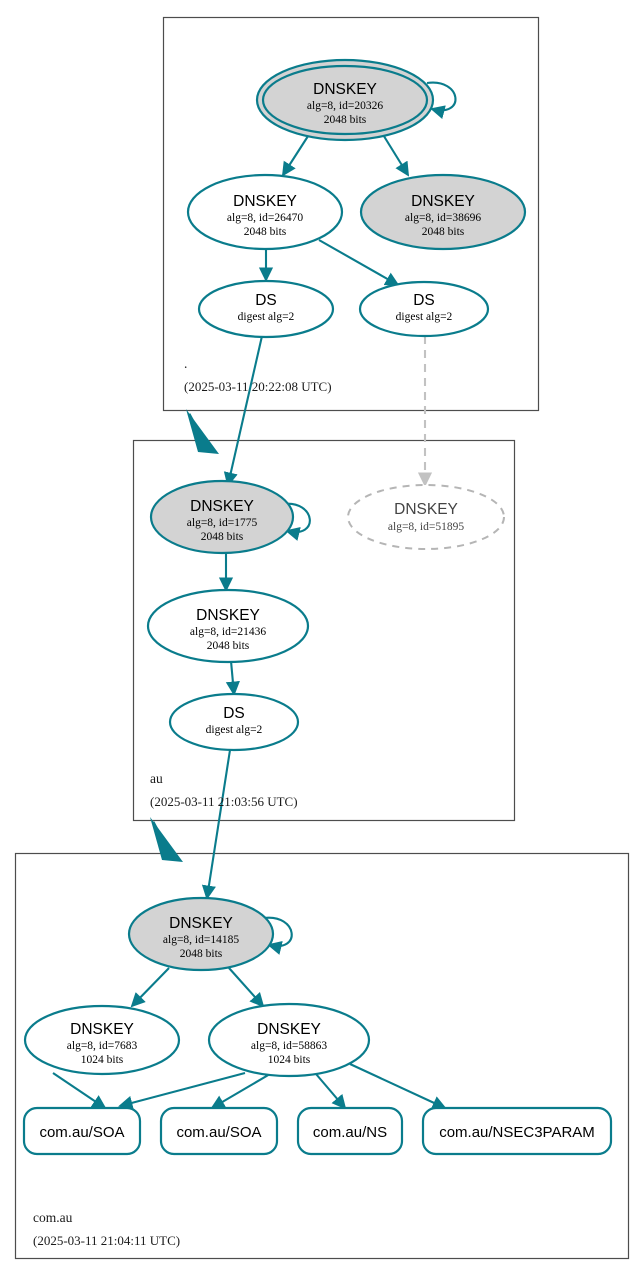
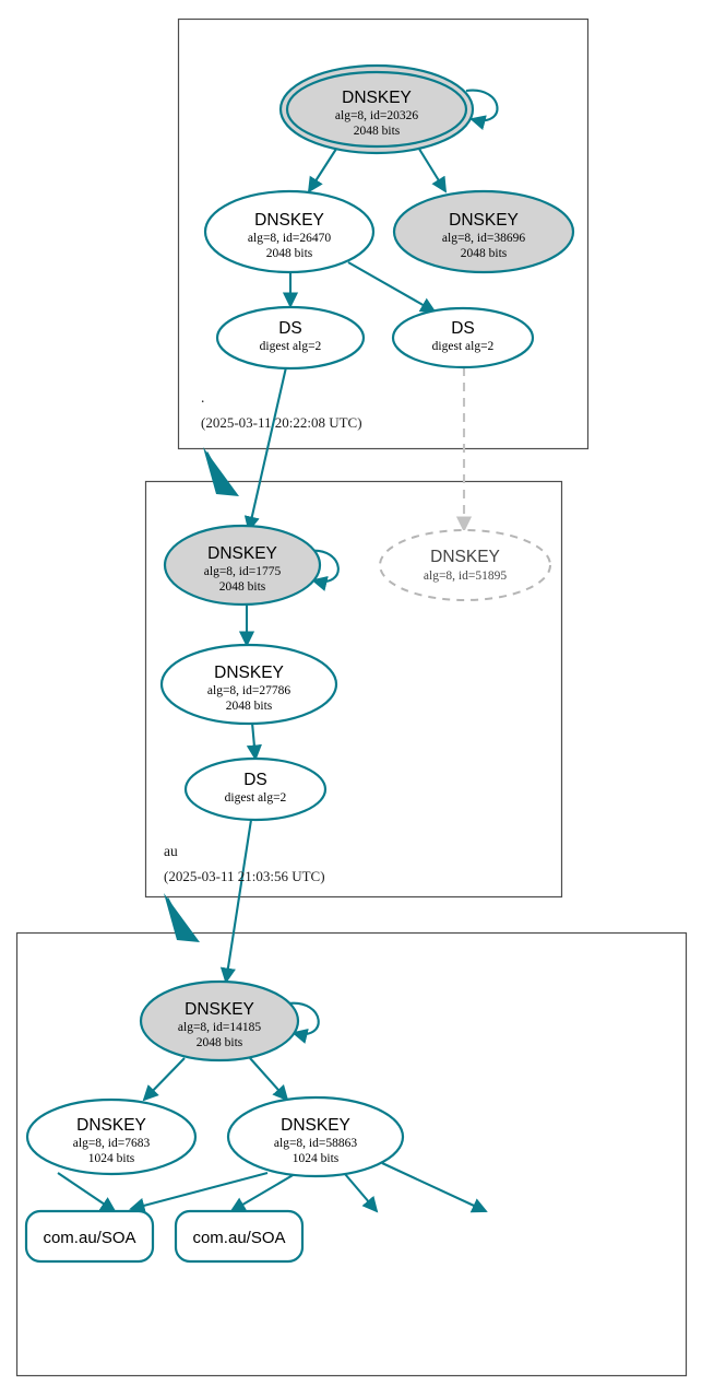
  DNSKEY
  alg=8, id=20326
  2048 bits
  DNSKEY
  alg=8, id=26470
  2048 bits
  DNSKEY
  alg=8, id=38696
  2048 bits
  DS
  digest alg=2
  DS
  digest alg=2
  .
  (2025-03-11 20:22:08 UTC)
  DNSKEY
  alg=8, id=1775
  2048 bits
  DNSKEY
  alg=8, id=51895
  DNSKEY
- alg=8, id=21436
+ alg=8, id=27786
  2048 bits
  DS
  digest alg=2
  au
  (2025-03-11 21:03:56 UTC)
  DNSKEY
  alg=8, id=14185
  2048 bits
  DNSKEY
  alg=8, id=7683
  1024 bits
  DNSKEY
  alg=8, id=58863
  1024 bits
  com.au/SOA
  com.au/SOA
- com.au/NS
- com.au/NSEC3PARAM
- com.au
- (2025-03-11 21:04:11 UTC)
